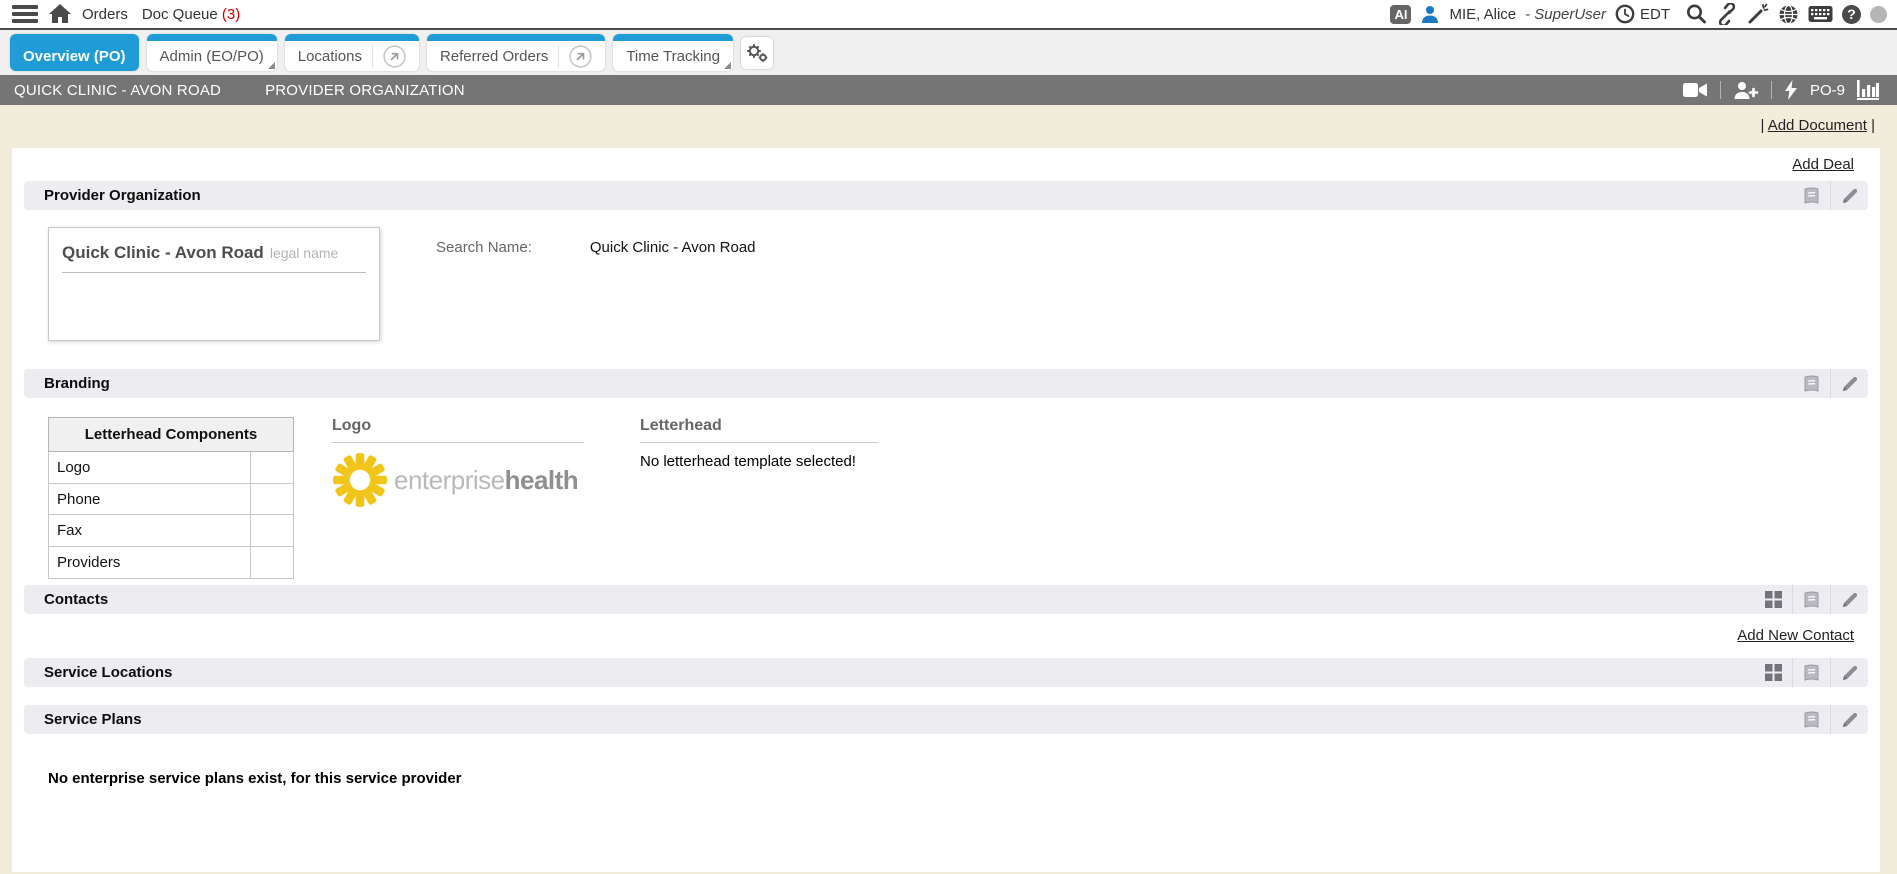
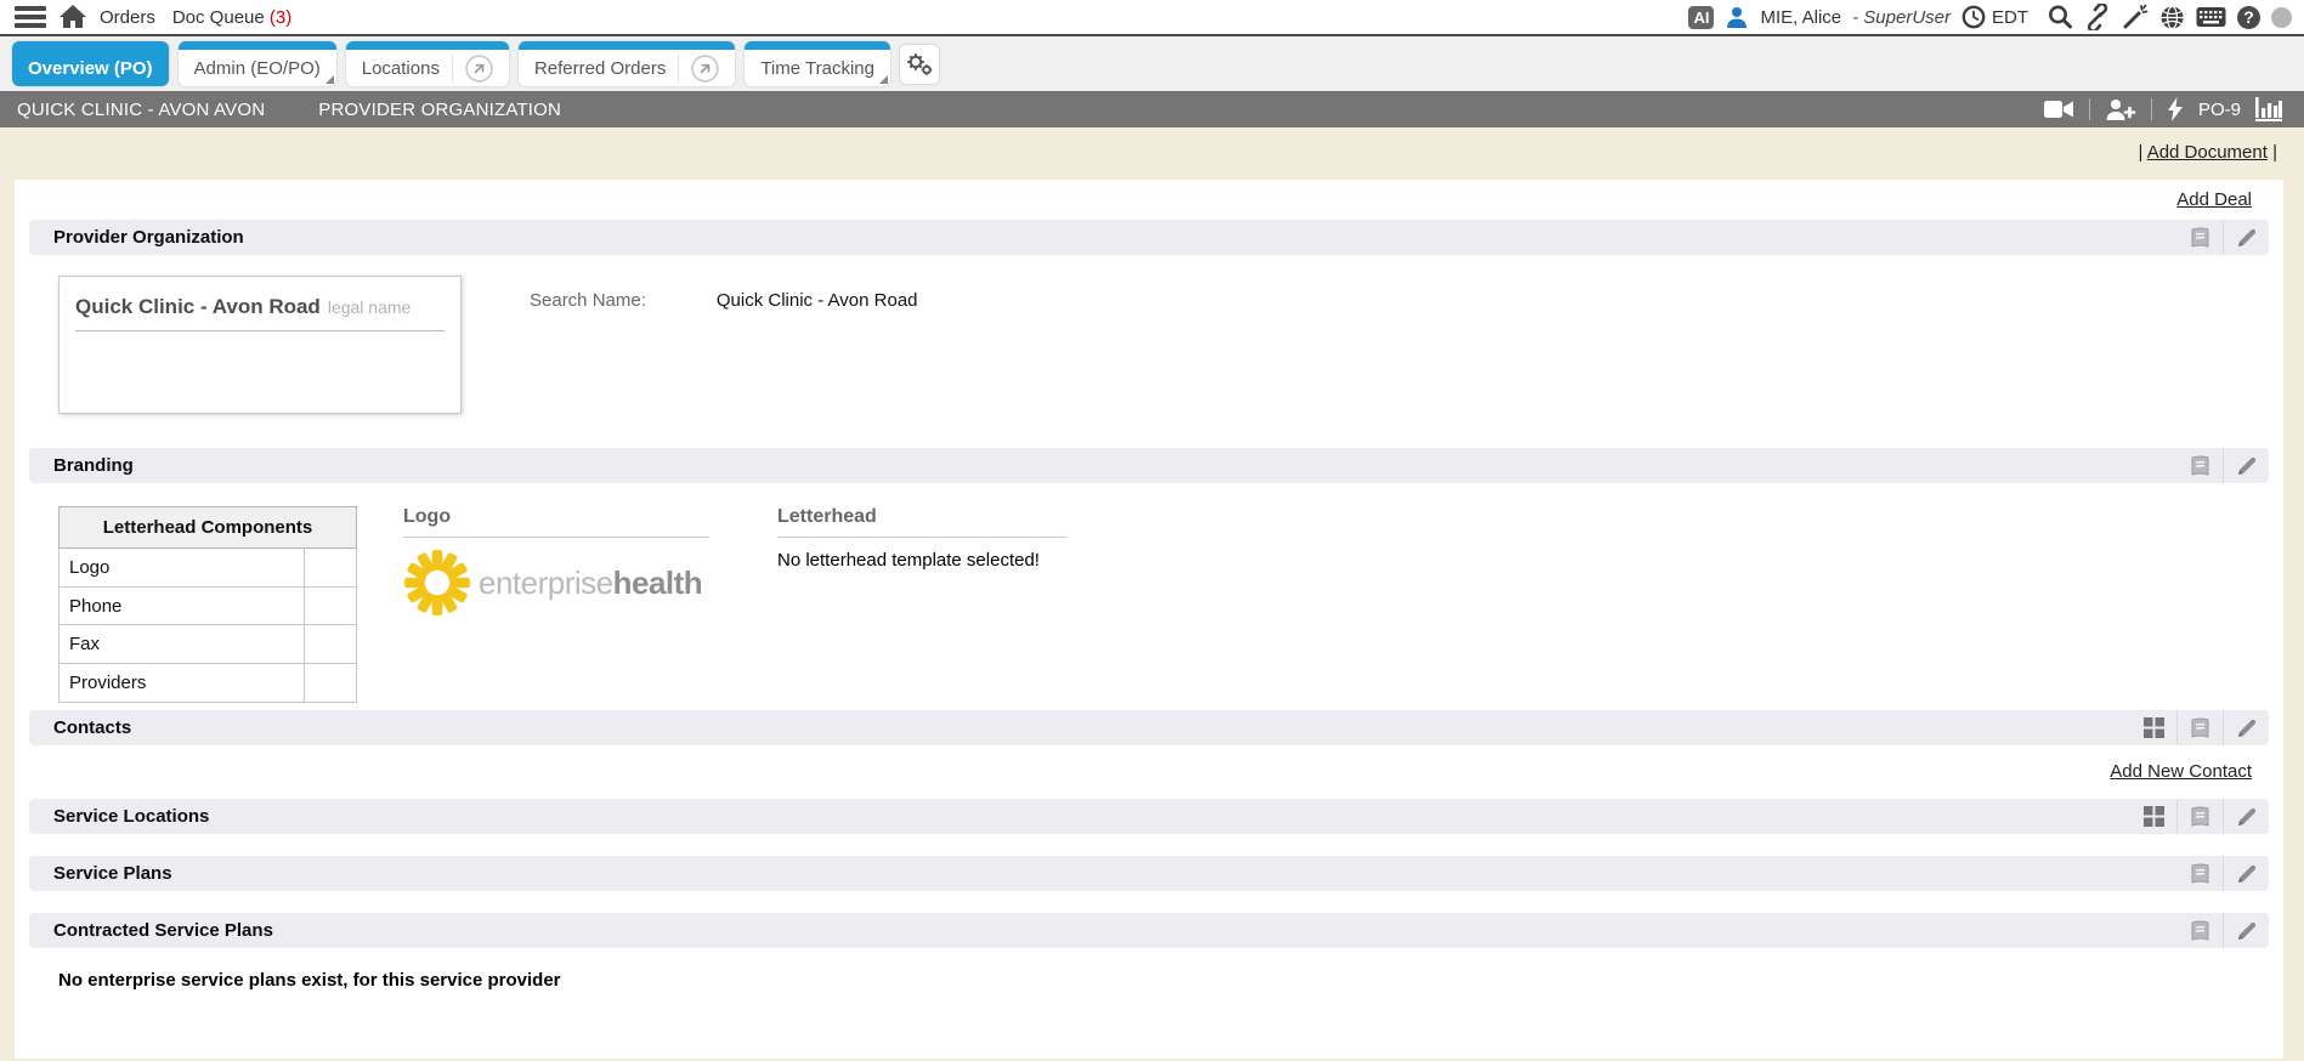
  Orders
  Doc Queue (3)
  AI
  MIE, Alice
  - SuperUser
  EDT
  ?
  Overview (PO)
  Admin (EO/PO)
  Locations
  Referred Orders
  Time Tracking
- QUICK CLINIC - AVON ROAD
+ QUICK CLINIC - AVON AVON
  PROVIDER ORGANIZATION
  PO-9
  | Add Document |
  Add Deal
  Provider Organization
  Quick Clinic - Avon Road legal name
  Search Name:
  Quick Clinic - Avon Road
  Branding
  Letterhead Components
  Logo
  Phone
  Fax
  Providers
  Logo
  enterprise
  health
  Letterhead
  No letterhead template selected!
  Contacts
  Add New Contact
  Service Locations
  Service Plans
+ Contracted Service Plans
  No enterprise service plans exist, for this service provider
